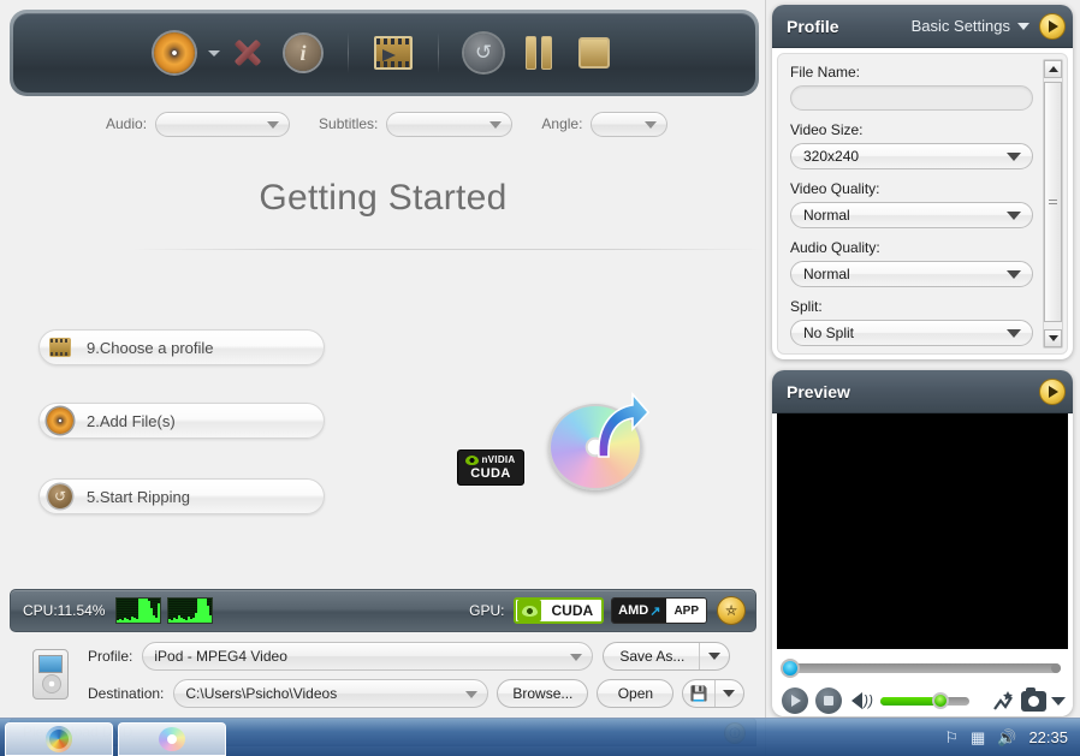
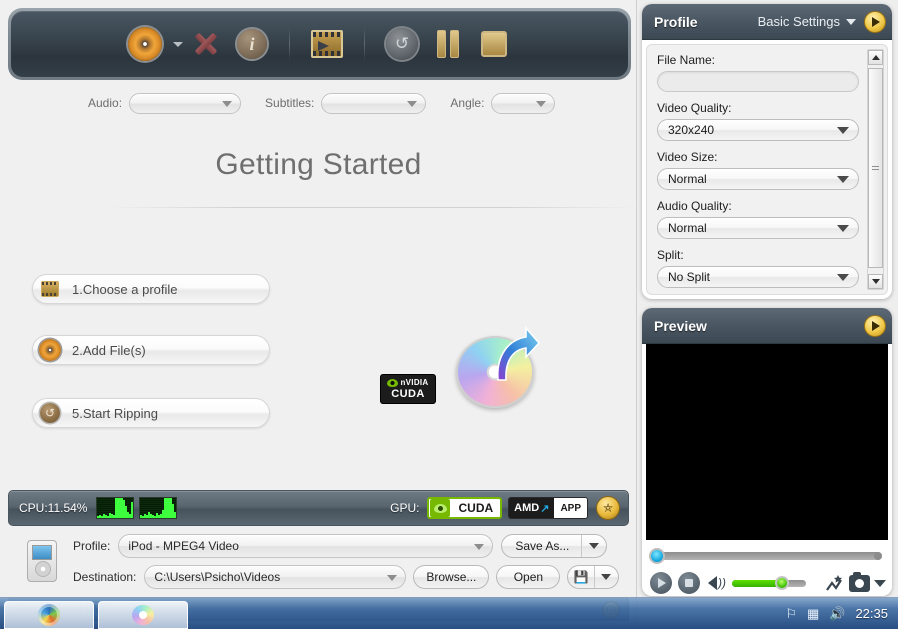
  i
  ↺
  Audio:
  Subtitles:
  Angle:
  Getting Started
- 9.Choose a profile
+ 1.Choose a profile
  2.Add File(s)
  ↺
  5.Start Ripping
  nVIDIA
  CUDA
  CPU:11.54%
  GPU:
  CUDA
  AMD
  ↗
  APP
  ⛤
  Profile:
  iPod - MPEG4 Video
  Save As...
  Destination:
  C:\Users\Psicho\Videos
  Browse...
  Open
  💾
  Profile
  Basic Settings
  File Name:
- Video Size:
+ Video Quality:
  320x240
- Video Quality:
+ Video Size:
  Normal
  Audio Quality:
  Normal
  Split:
  No Split
  Preview
  ))
  ⚐
  ▦
  🔊
  22:35
